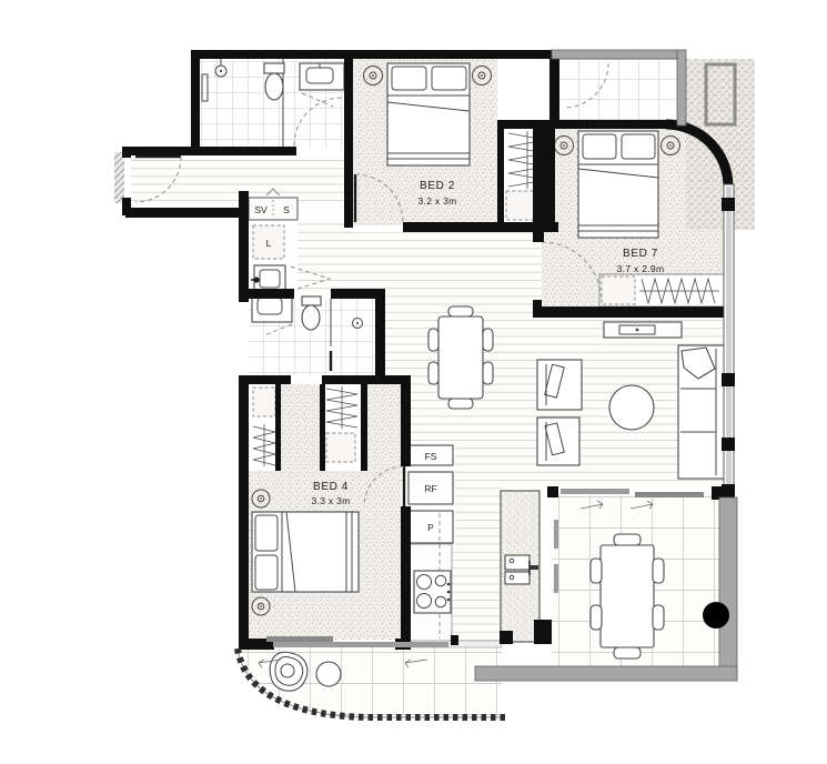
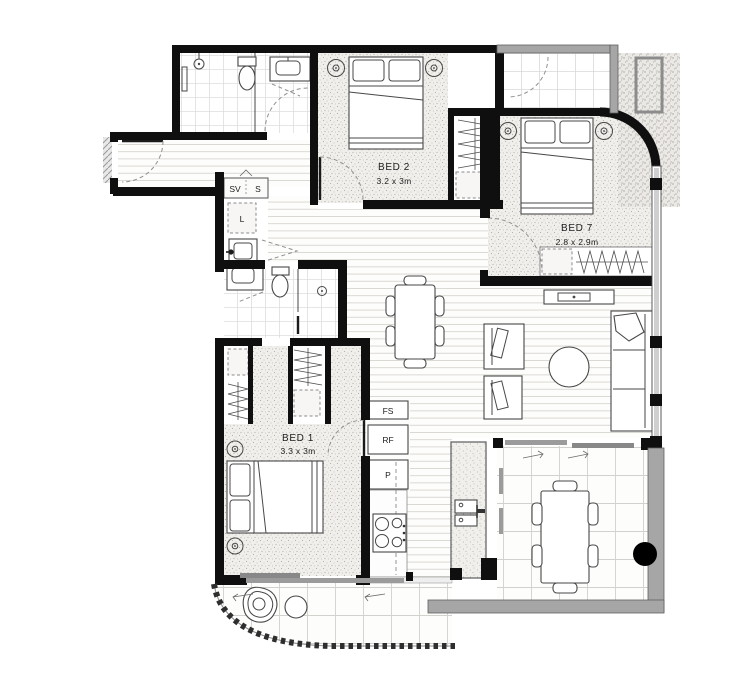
- BED 4
+ BED 1
  3.3 x 3m
  BED 2
  3.2 x 3m
  BED 7
- 3.7 x 2.9m
+ 2.8 x 2.9m
  SV
  S
  L
  FS
  RF
  P
